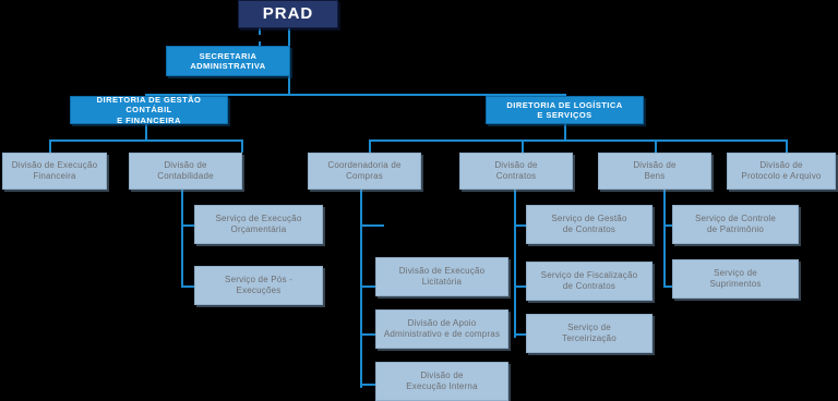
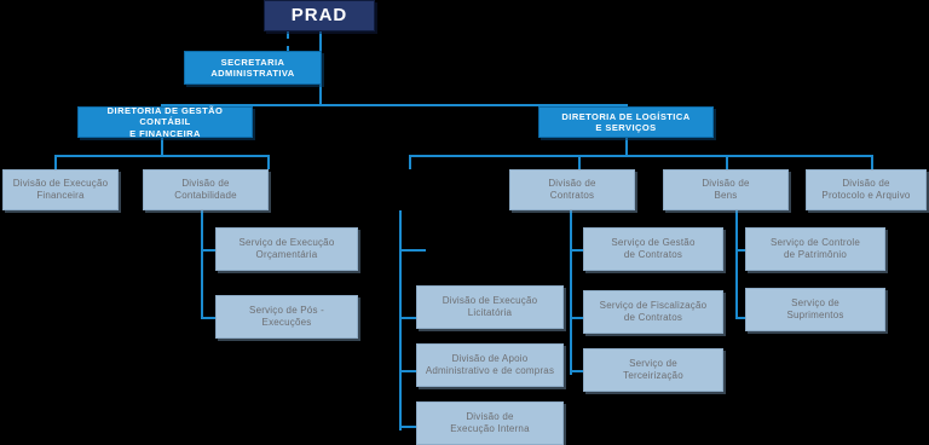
  PRAD
  SECRETARIA
  ADMINISTRATIVA
  DIRETORIA DE GESTÃO CONTÁBIL
  E FINANCEIRA
  DIRETORIA DE LOGÍSTICA
  E SERVIÇOS
  Divisão de Execução
  Financeira
  Divisão de
  Contabilidade
- Coordenadoria de
- Compras
  Divisão de
  Contratos
  Divisão de
  Bens
  Divisão de
  Protocolo e Arquivo
  Serviço de Execução
  Orçamentária
  Serviço de Pós -
  Execuções
  Divisão de Execução
  Licitatória
  Divisão de Apoio
  Administrativo e de compras
  Divisão de
  Execução Interna
  Serviço de Gestão
  de Contratos
  Serviço de Fiscalização
  de Contratos
  Serviço de
  Terceirização
  Serviço de Controle
  de Patrimônio
  Serviço de
  Suprimentos
